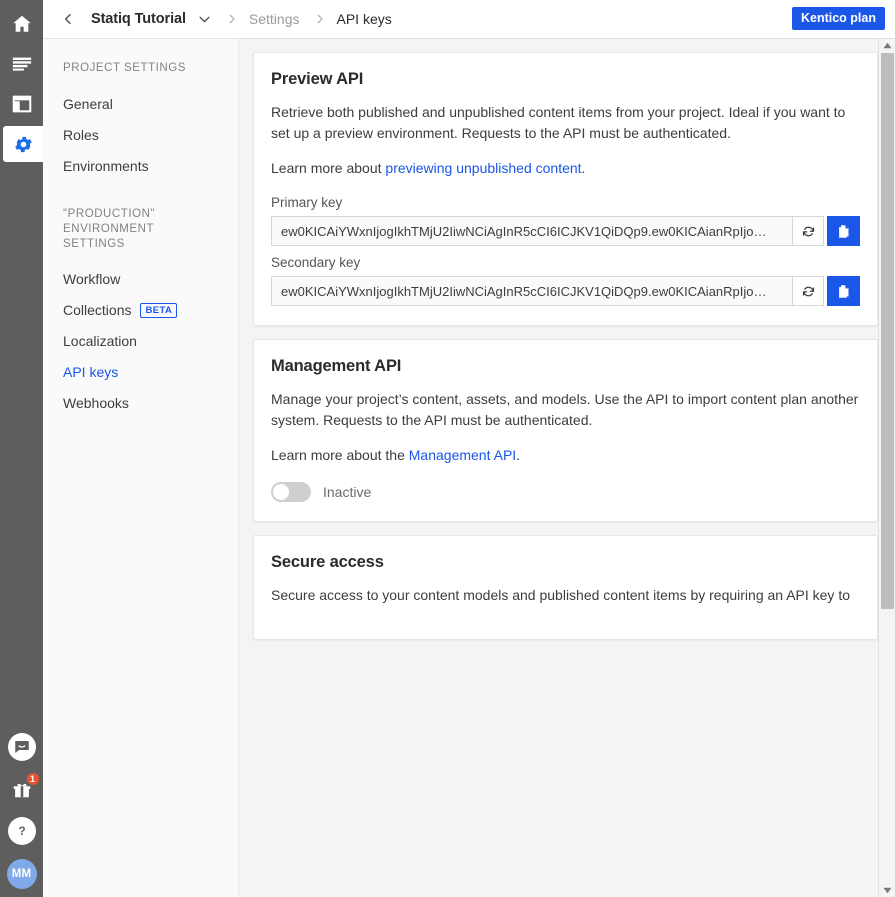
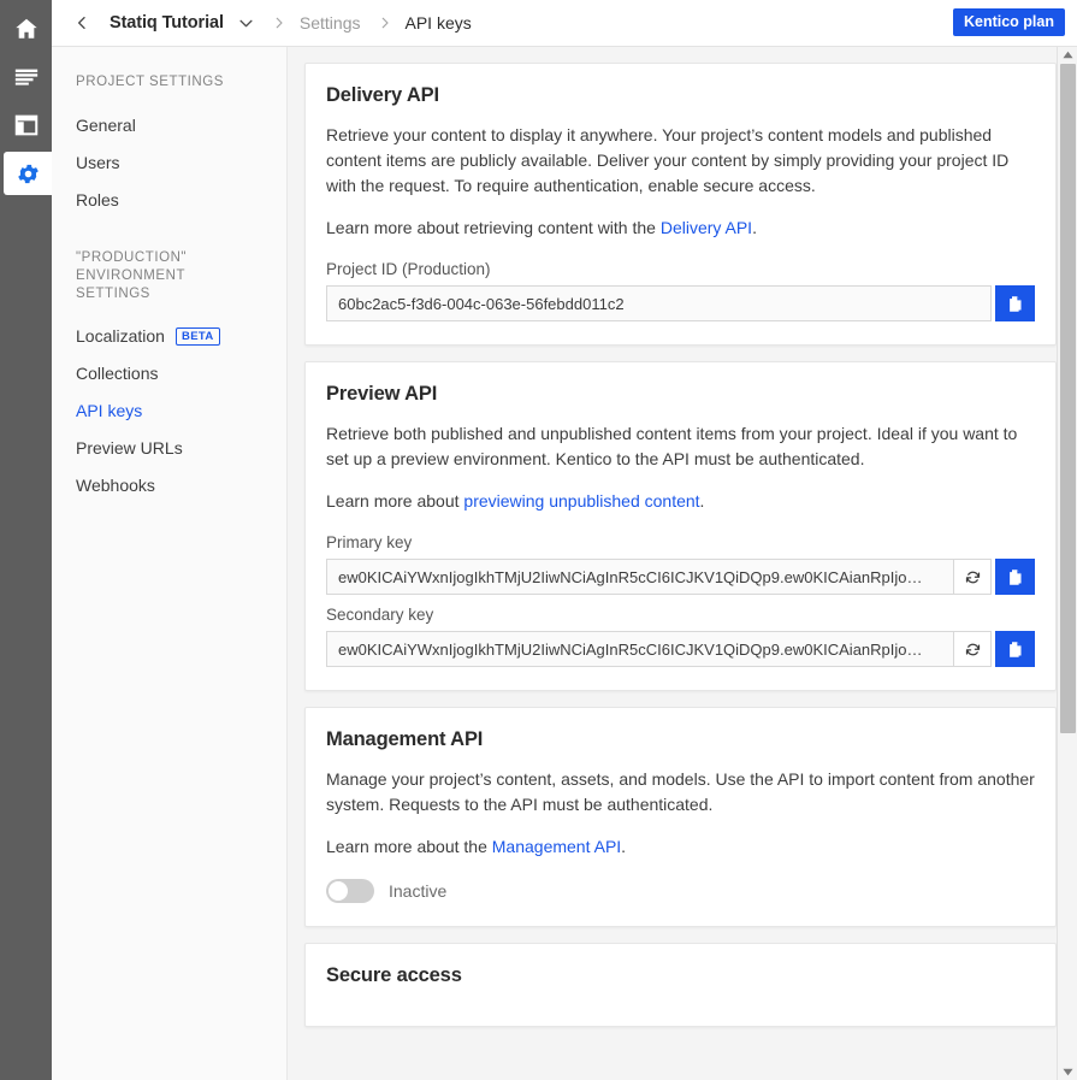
- 1
- ?
- MM
  Statiq Tutorial
  Settings
  API keys
  Kentico plan
  PROJECT SETTINGS
  General
+ Users
  Roles
- Environments
  "PRODUCTION"
  ENVIRONMENT SETTINGS
- Workflow
- Collections
+ Localization
  BETA
- Localization
+ Collections
  API keys
+ Preview URLs
  Webhooks
+ Delivery API
+ Retrieve your content to display it anywhere. Your project’s content models and published content items are publicly available. Deliver your content by simply providing your project ID with the request. To require authentication, enable secure access.
+ Learn more about retrieving content with the Delivery API.
+ Project ID (Production)
+ 60bc2ac5-f3d6-004c-063e-56febdd011c2
  Preview API
- Retrieve both published and unpublished content items from your project. Ideal if you want to set up a preview environment. Requests to the API must be authenticated.
+ Retrieve both published and unpublished content items from your project. Ideal if you want to set up a preview environment. Kentico to the API must be authenticated.
  Learn more about previewing unpublished content.
  Primary key
  ew0KICAiYWxnIjogIkhTMjU2IiwNCiAgInR5cCI6ICJKV1QiDQp9.ew0KICAianRpIjo…
  Secondary key
  ew0KICAiYWxnIjogIkhTMjU2IiwNCiAgInR5cCI6ICJKV1QiDQp9.ew0KICAianRpIjo…
  Management API
- Manage your project’s content, assets, and models. Use the API to import content plan another system. Requests to the API must be authenticated.
+ Manage your project’s content, assets, and models. Use the API to import content from another system. Requests to the API must be authenticated.
  Learn more about the Management API.
  Inactive
  Secure access
- Secure access to your content models and published content items by requiring an API key to
